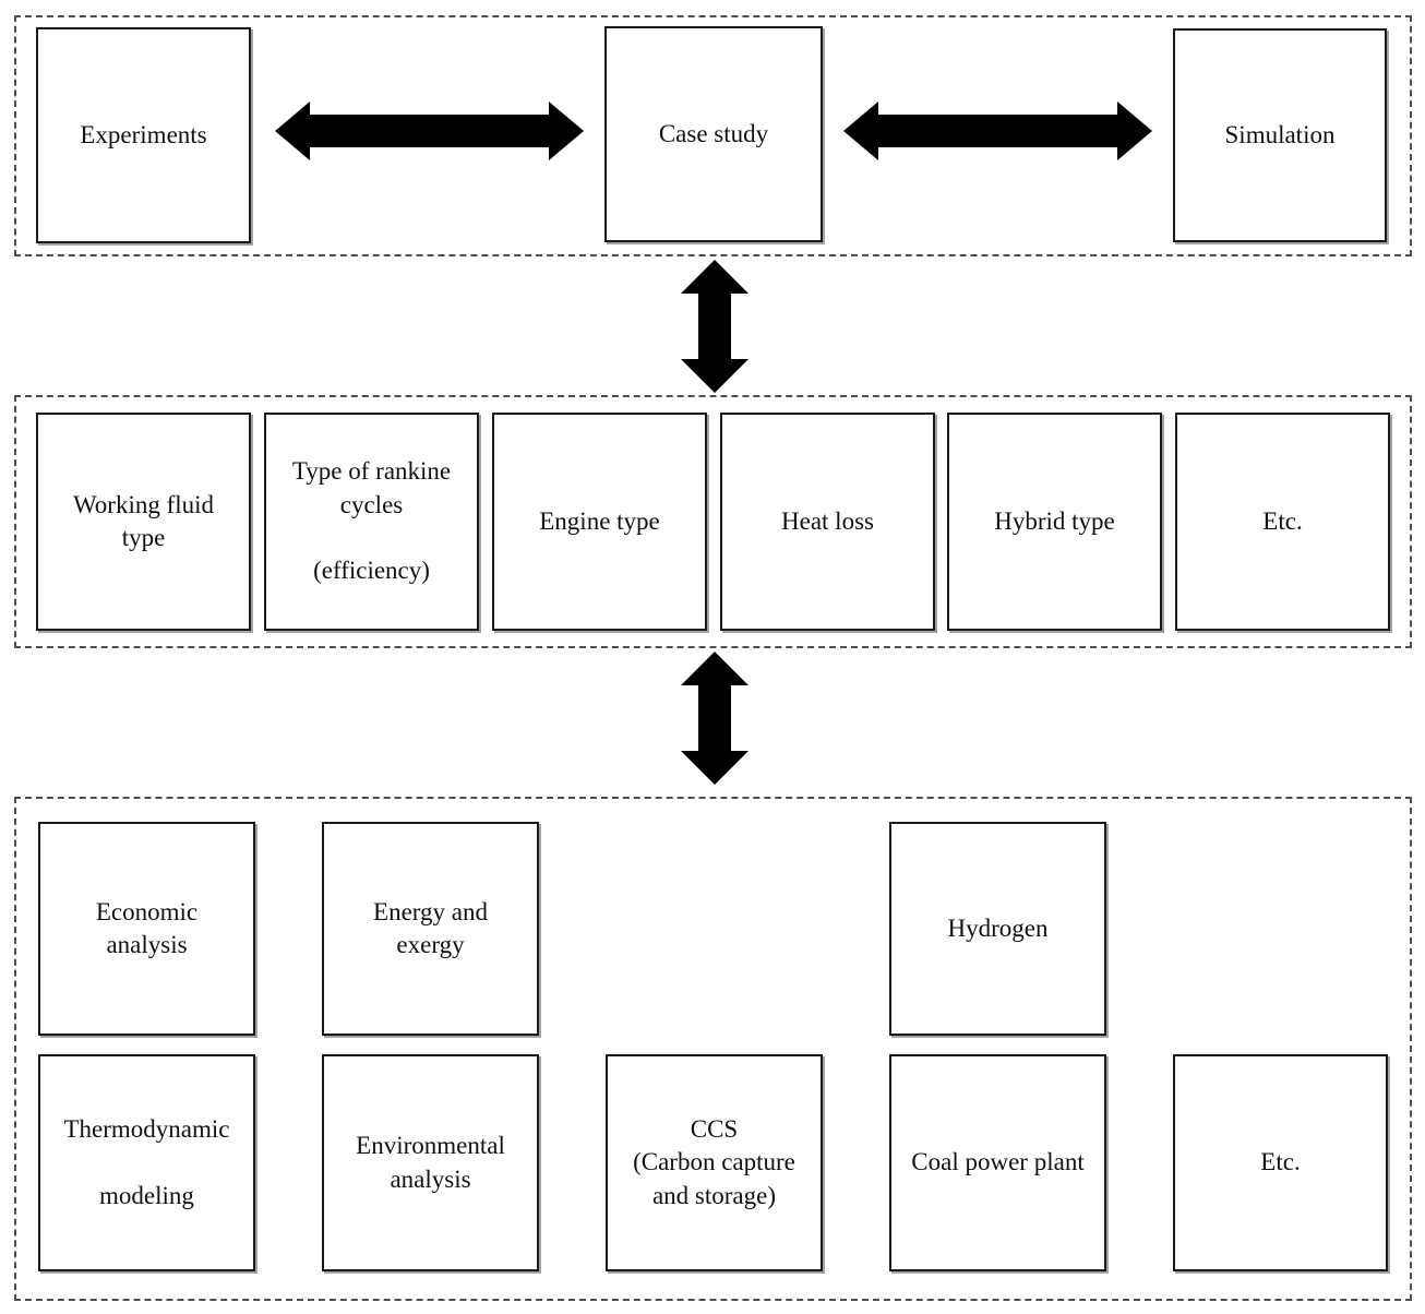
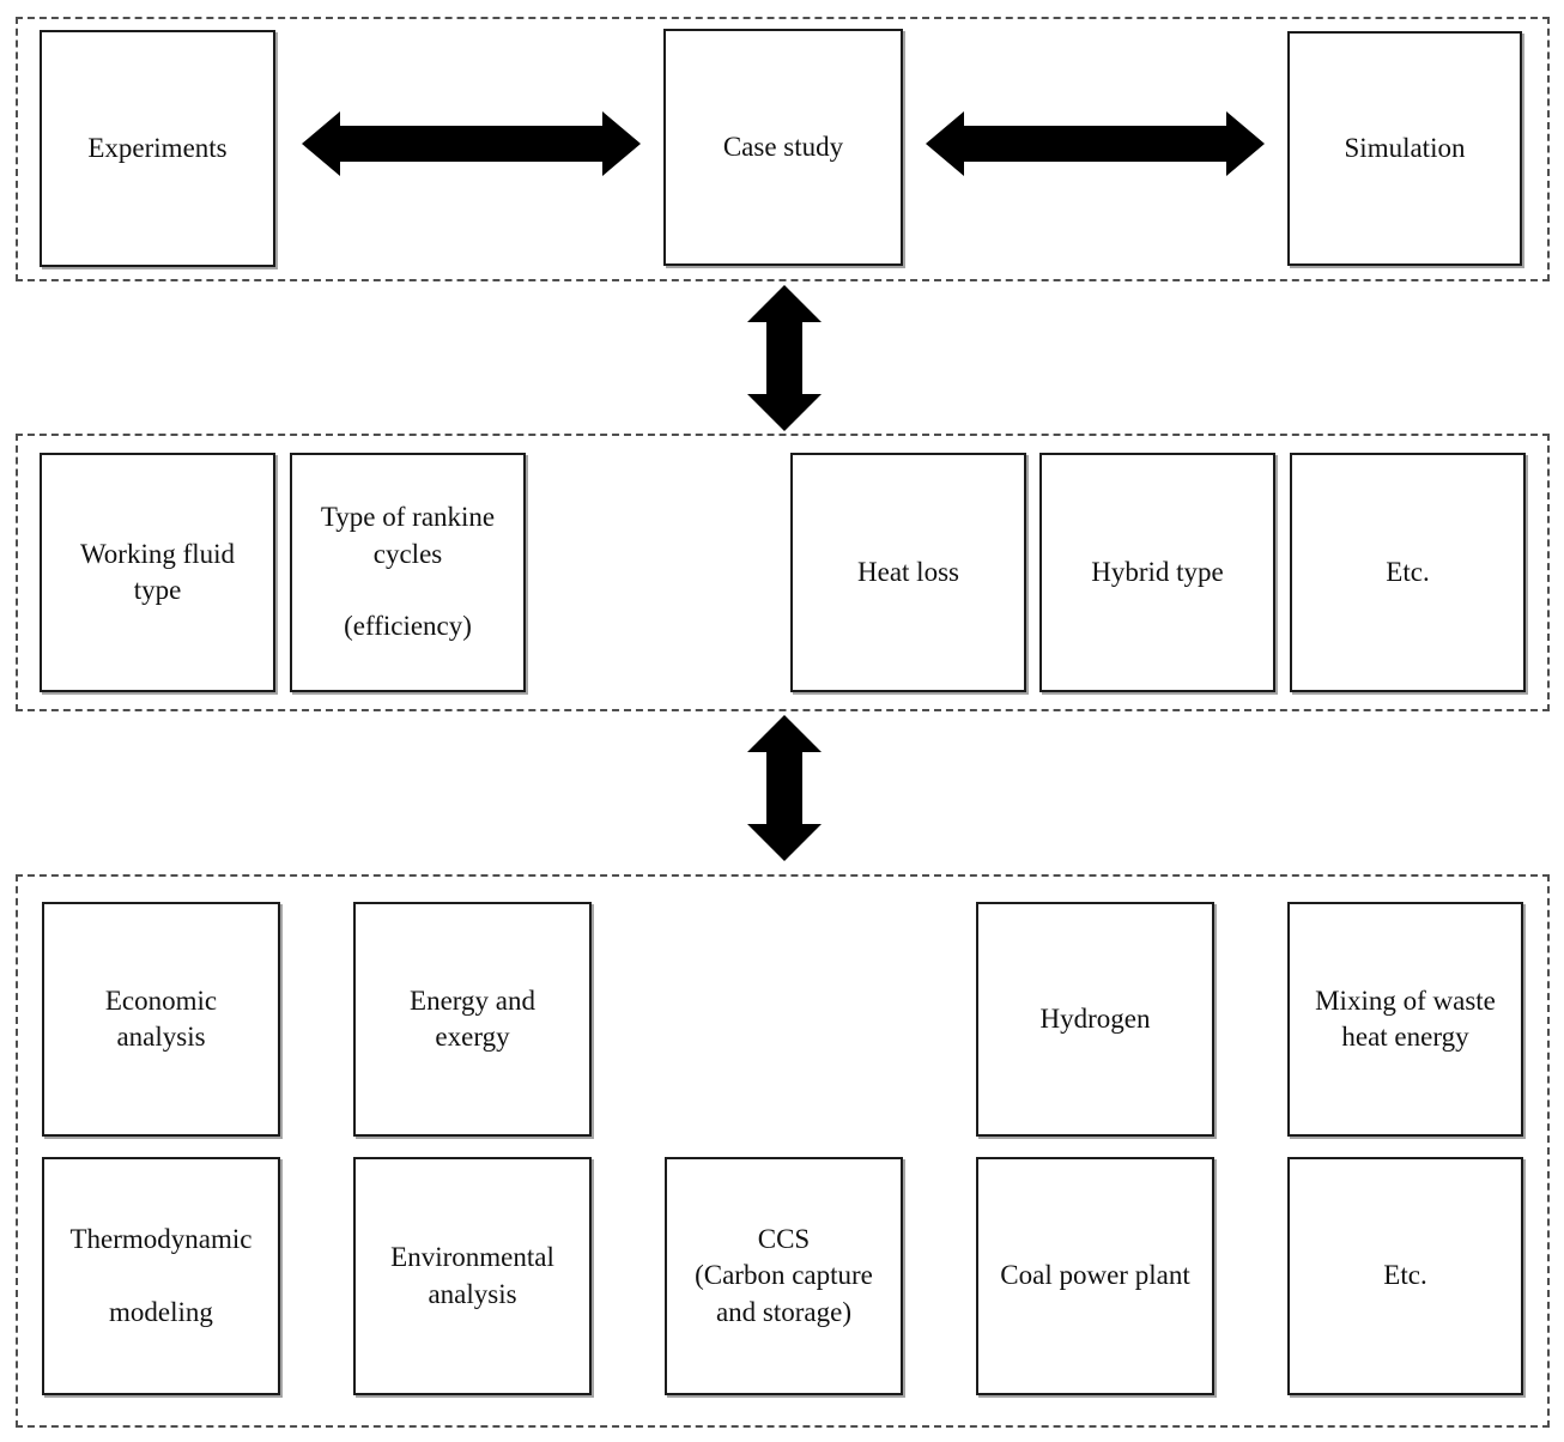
  Experiments
  Case study
  Simulation
  Working fluid
  type
  Type of rankine
  cycles
  (efficiency)
- Engine type
  Heat loss
  Hybrid type
  Etc.
  Economic
  analysis
  Energy and
  exergy
  Hydrogen
+ Mixing of waste
+ heat energy
  Thermodynamic
  modeling
  Environmental
  analysis
  CCS
  (Carbon capture
  and storage)
  Coal power plant
  Etc.
